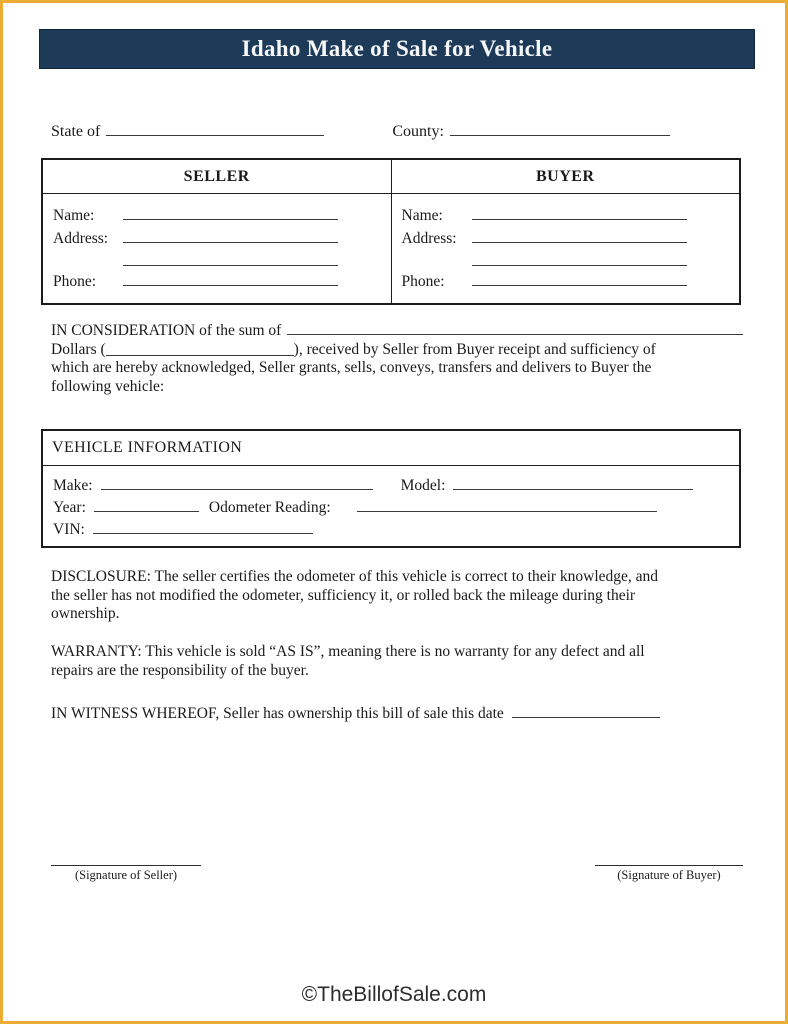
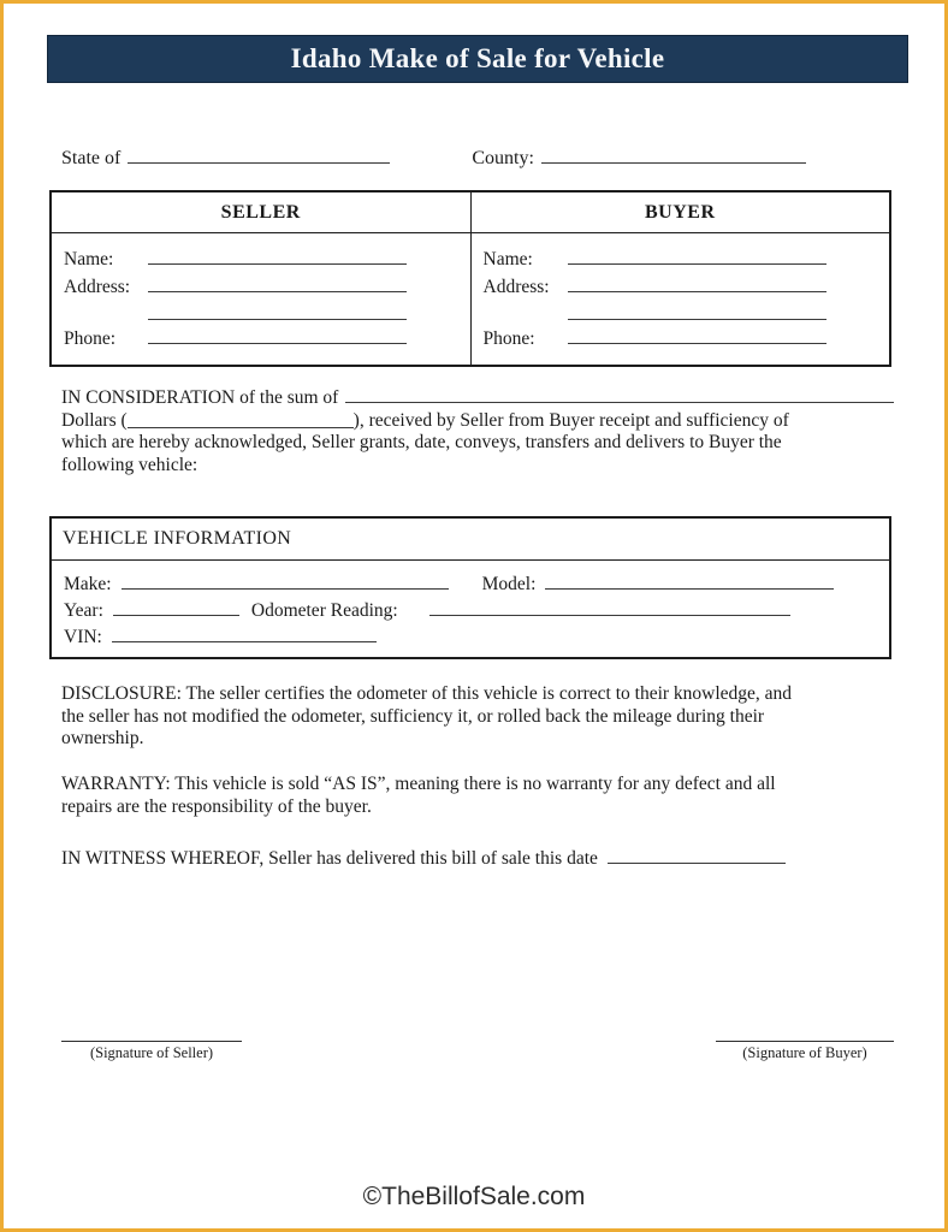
  Idaho Make of Sale for Vehicle
  State of
  County:
  SELLER
  Name:
  Address:
  Phone:
  BUYER
  Name:
  Address:
  Phone:
  IN CONSIDERATION of the sum of
  Dollars ( ), received by Seller from Buyer receipt and sufficiency of
- which are hereby acknowledged, Seller grants, sells, conveys, transfers and delivers to Buyer the
+ which are hereby acknowledged, Seller grants, date, conveys, transfers and delivers to Buyer the
  following vehicle:
  VEHICLE INFORMATION
  Make:
  Model:
  Year:
  Odometer Reading:
  VIN:
  DISCLOSURE: The seller certifies the odometer of this vehicle is correct to their knowledge, and
  the seller has not modified the odometer, sufficiency it, or rolled back the mileage during their
  ownership.
  WARRANTY: This vehicle is sold “AS IS”, meaning there is no warranty for any defect and all
  repairs are the responsibility of the buyer.
- IN WITNESS WHEREOF, Seller has ownership this bill of sale this date
+ IN WITNESS WHEREOF, Seller has delivered this bill of sale this date
  (Signature of Seller)
  (Signature of Buyer)
  ©TheBillofSale.com
